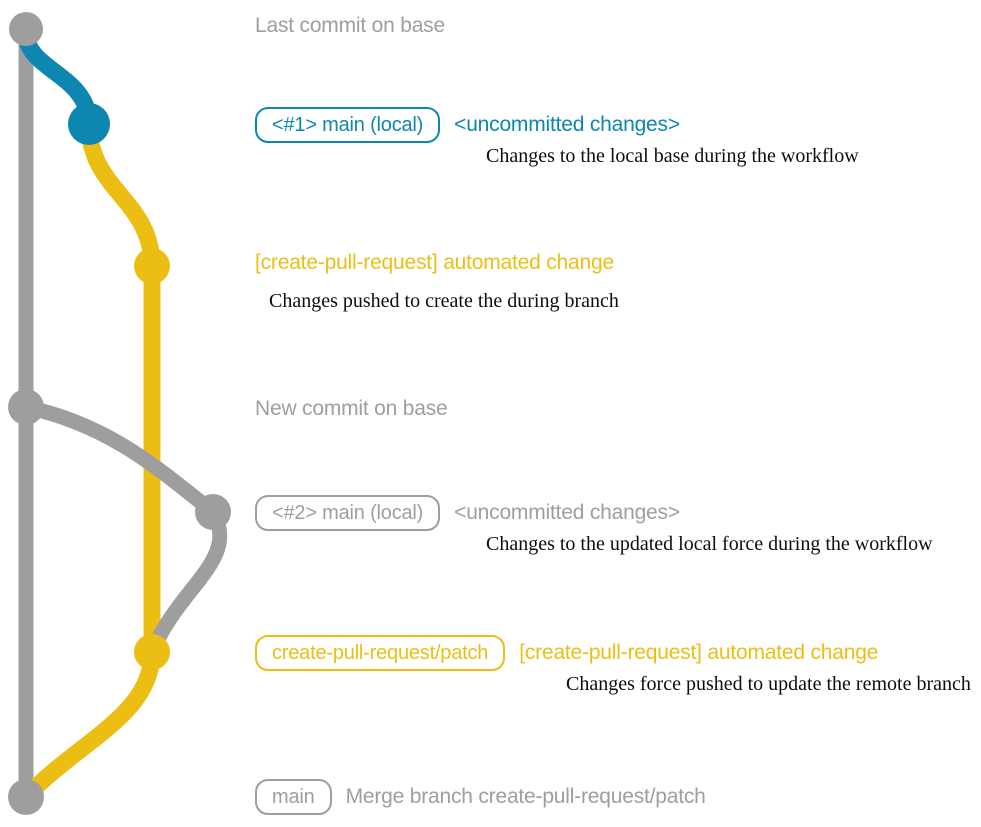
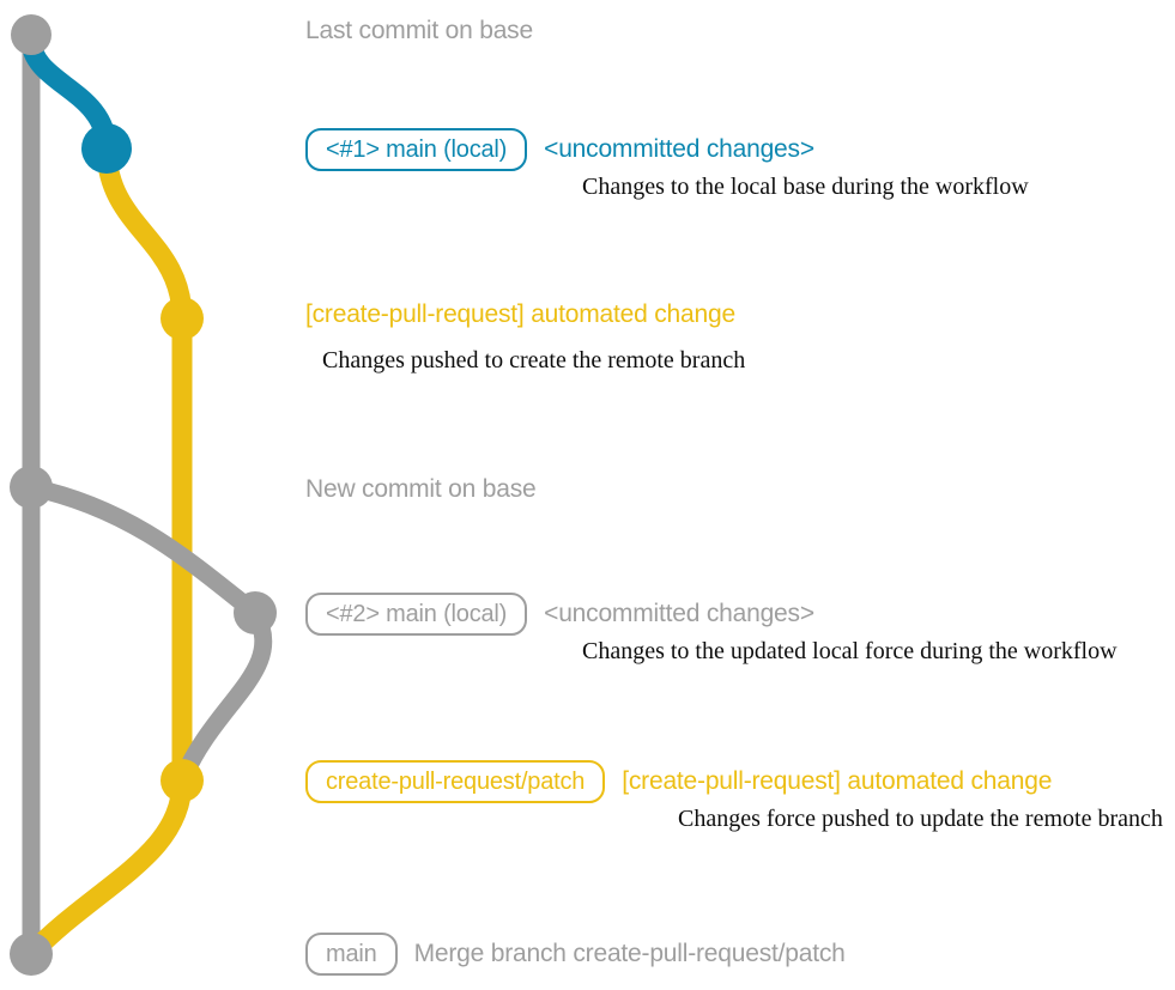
  Last commit on base
  <#1> main (local)
  <uncommitted changes>
  Changes to the local base during the workflow
  [create-pull-request] automated change
- Changes pushed to create the during branch
+ Changes pushed to create the remote branch
  New commit on base
  <#2> main (local)
  <uncommitted changes>
  Changes to the updated local force during the workflow
  create-pull-request/patch
  [create-pull-request] automated change
  Changes force pushed to update the remote branch
  main
  Merge branch create-pull-request/patch
